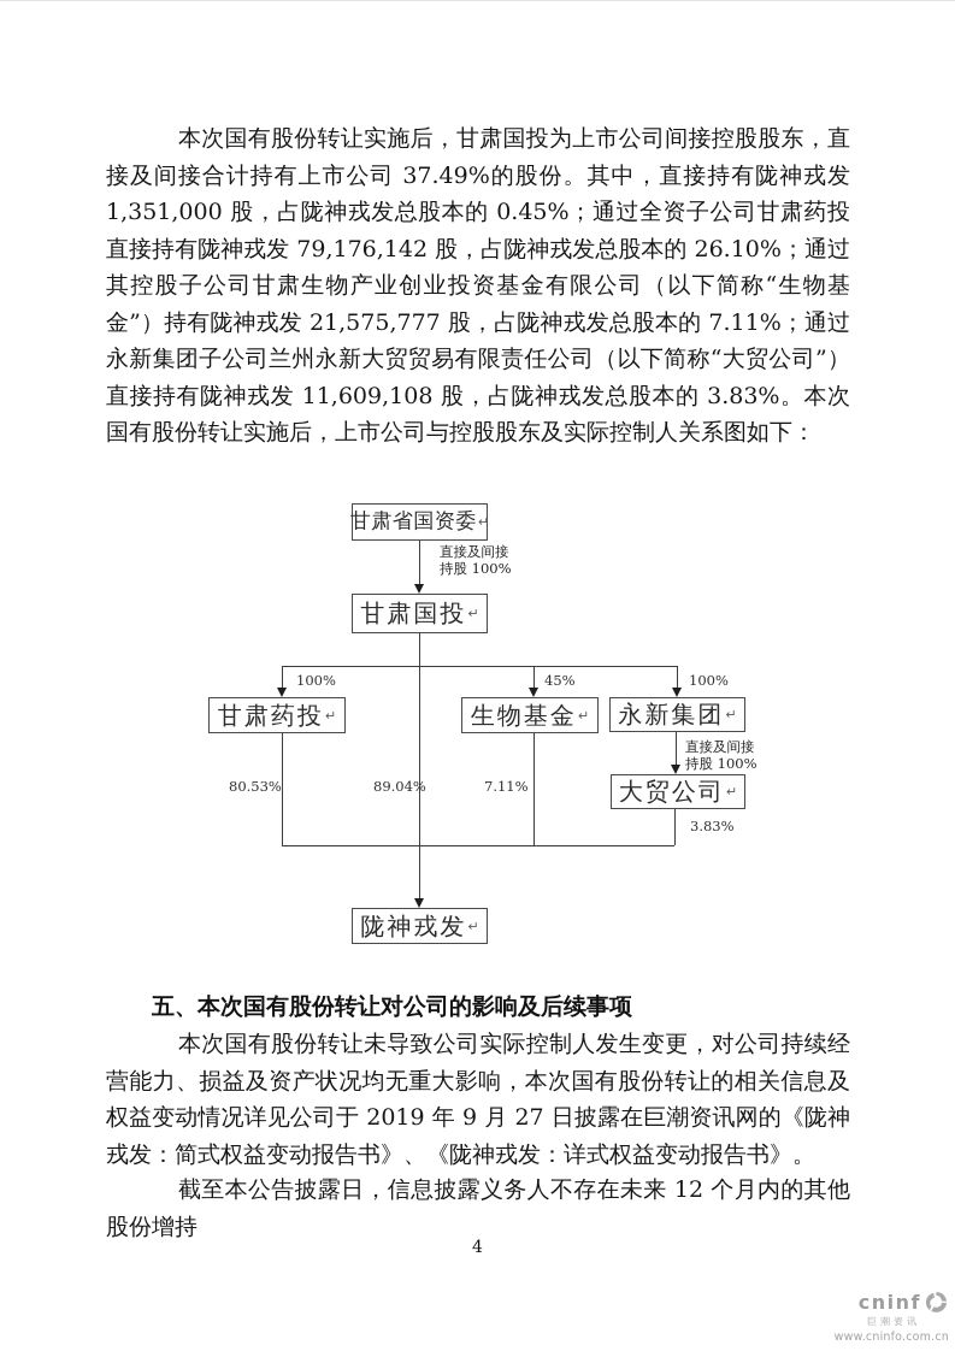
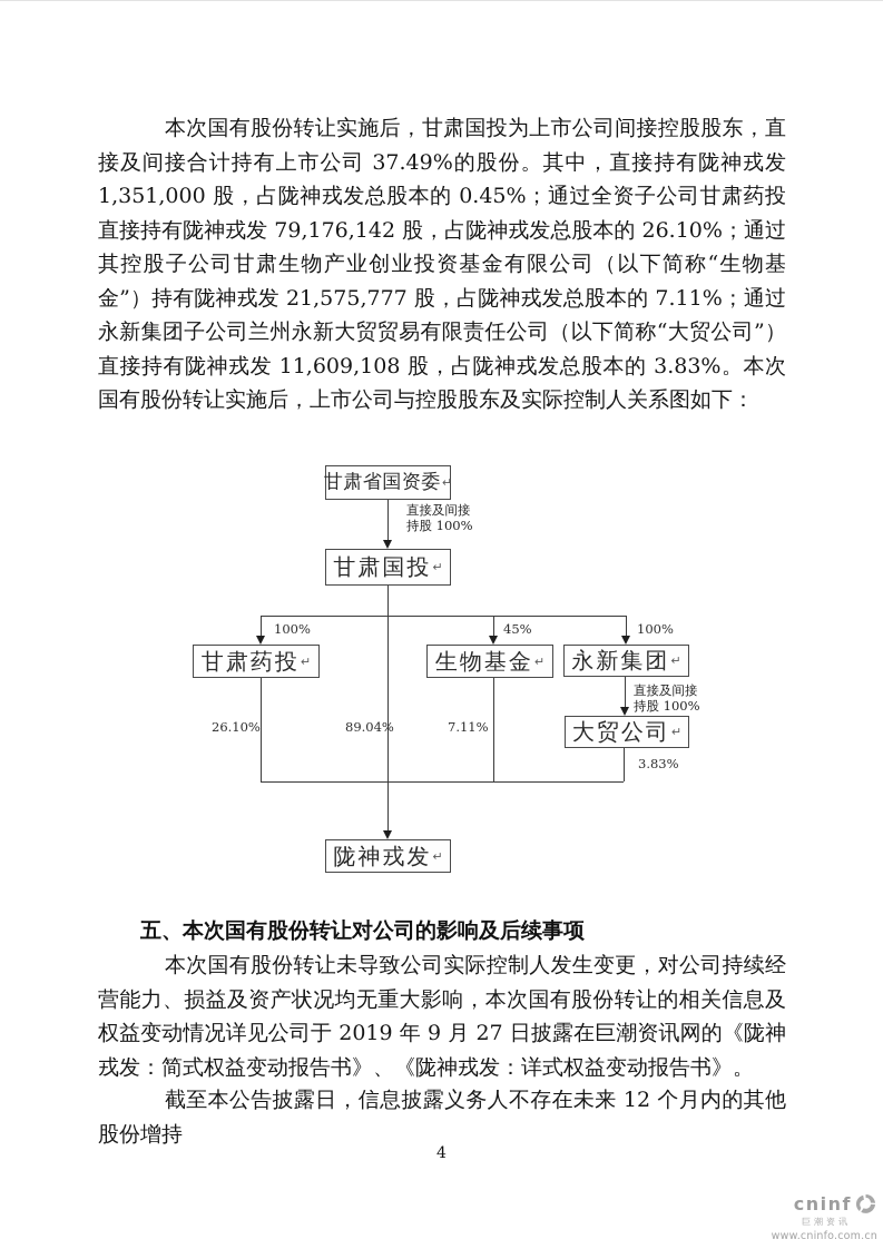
  本次国有股份转让实施后，甘肃国投为上市公司间接控股股东，直接及间接合计持有上市公司 37.49%的股份。其中，直接持有陇神戎发 1,351,000 股，占陇神戎发总股本的 0.45%；通过全资子公司甘肃药投直接持有陇神戎发 79,176,142 股，占陇神戎发总股本的 26.10%；通过其控股子公司甘肃生物产业创业投资基金有限公司（以下简称“生物基金”）持有陇神戎发 21,575,777 股，占陇神戎发总股本的 7.11%；通过永新集团子公司兰州永新大贸贸易有限责任公司（以下简称“大贸公司”）直接持有陇神戎发 11,609,108 股，占陇神戎发总股本的 3.83%。本次国有股份转让实施后，上市公司与控股股东及实际控制人关系图如下：
  甘肃省国资委
  ↵
  甘肃国投
  ↵
  甘肃药投
  ↵
  生物基金
  ↵
  永新集团
  ↵
  大贸公司
  ↵
  陇神戎发
  ↵
  直接及间接
  持股 100%
  100%
  45%
  100%
  直接及间接
  持股 100%
- 80.53%
+ 26.10%
  89.04%
  7.11%
  3.83%
  五、本次国有股份转让对公司的影响及后续事项
  本次国有股份转让未导致公司实际控制人发生变更，对公司持续经营能力、损益及资产状况均无重大影响，本次国有股份转让的相关信息及权益变动情况详见公司于 2019 年 9 月 27 日披露在巨潮资讯网的《陇神戎发：简式权益变动报告书》、《陇神戎发：详式权益变动报告书》。
  截至本公告披露日，信息披露义务人不存在未来 12 个月内的其他股份增持
  4
  cninf
  巨潮资讯
  www.cninfo.com.cn
